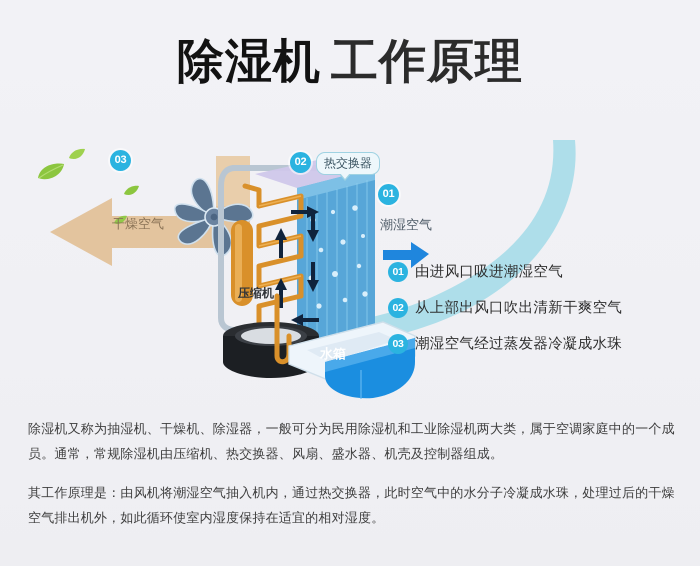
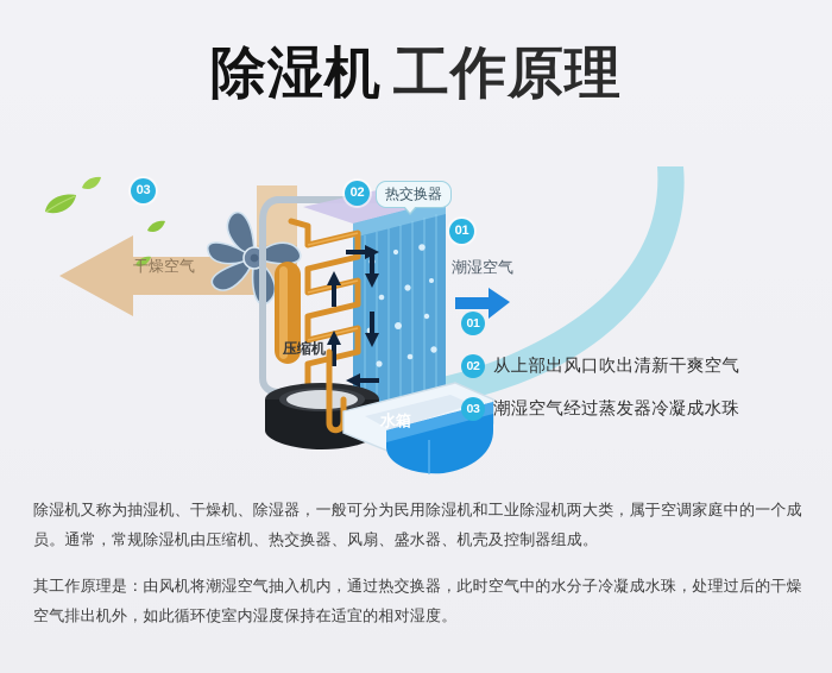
  除湿机 工作原理
  热交换器
  03
  02
  01
  干燥空气
  潮湿空气
  压缩机
  水箱
  01
- 由进风口吸进潮湿空气
  02
  从上部出风口吹出清新干爽空气
  03
  潮湿空气经过蒸发器冷凝成水珠
  除湿机又称为抽湿机、干燥机、除湿器，一般可分为民用除湿机和工业除湿机两大类，属于空调家庭中的一个成员。通常，常规除湿机由压缩机、热交换器、风扇、盛水器、机壳及控制器组成。
  其工作原理是：由风机将潮湿空气抽入机内，通过热交换器，此时空气中的水分子冷凝成水珠，处理过后的干燥空气排出机外，如此循环使室内湿度保持在适宜的相对湿度。
